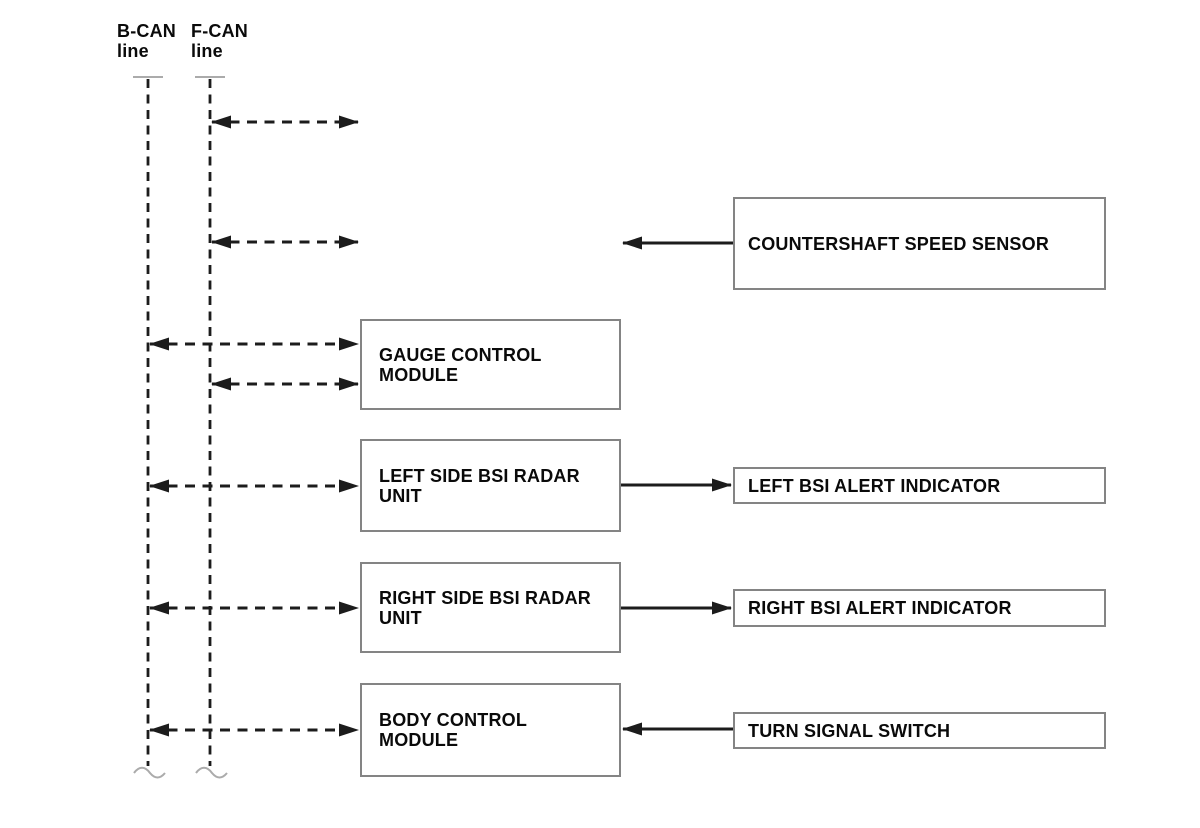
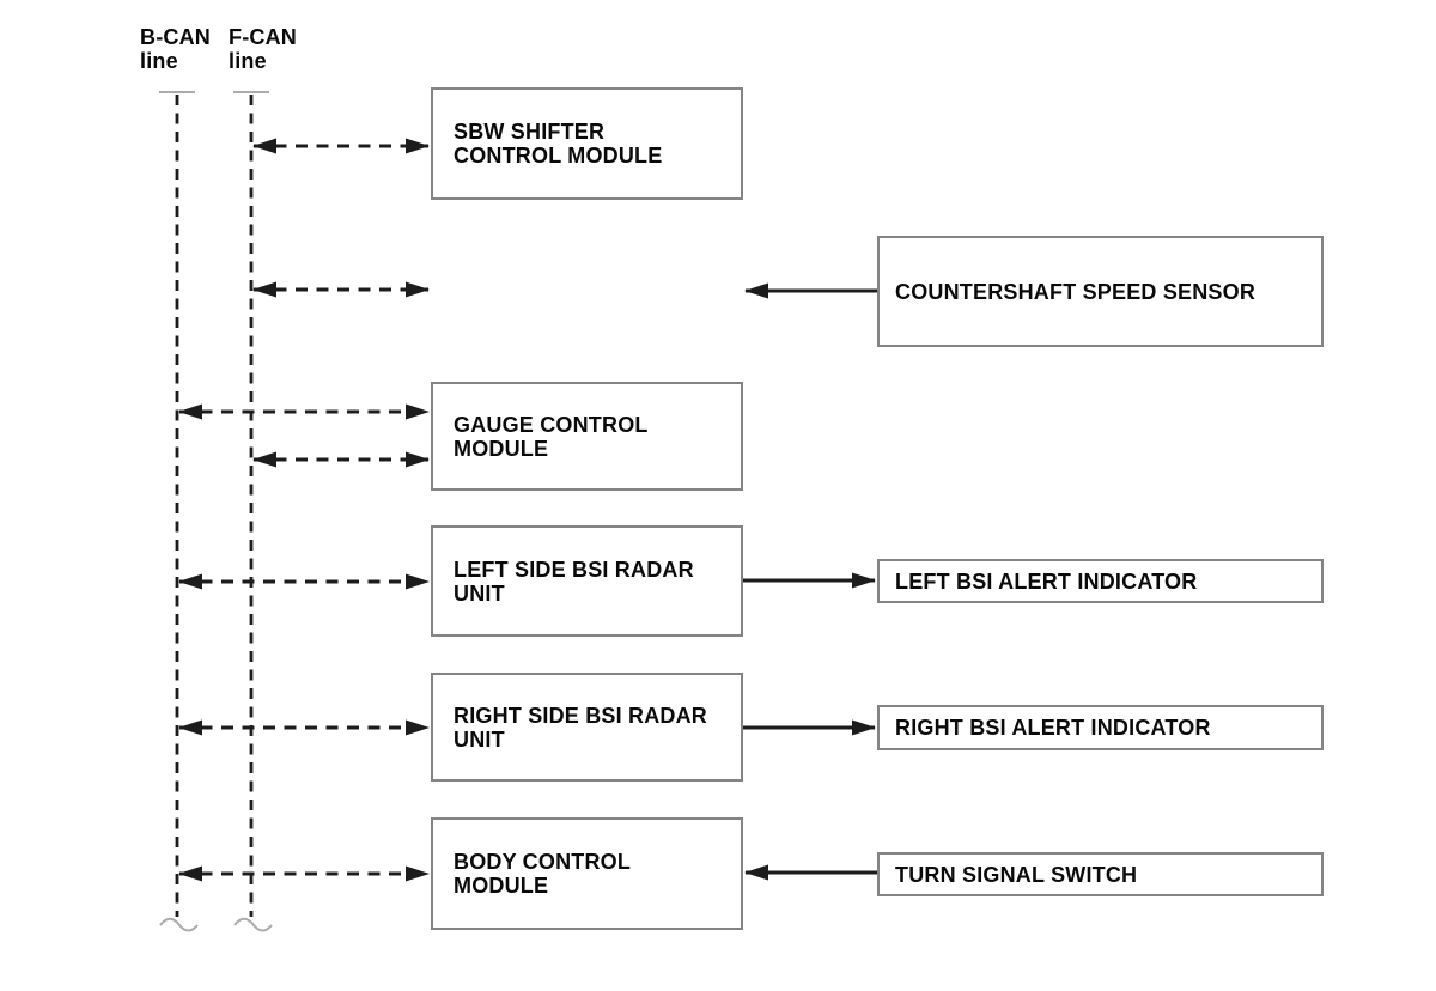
  B-CAN
  line
  F-CAN
  line
+ SBW SHIFTER
+ CONTROL MODULE
  GAUGE CONTROL
  MODULE
  LEFT SIDE BSI RADAR
  UNIT
  RIGHT SIDE BSI RADAR
  UNIT
  BODY CONTROL
  MODULE
  COUNTERSHAFT SPEED SENSOR
  LEFT BSI ALERT INDICATOR
  RIGHT BSI ALERT INDICATOR
  TURN SIGNAL SWITCH
